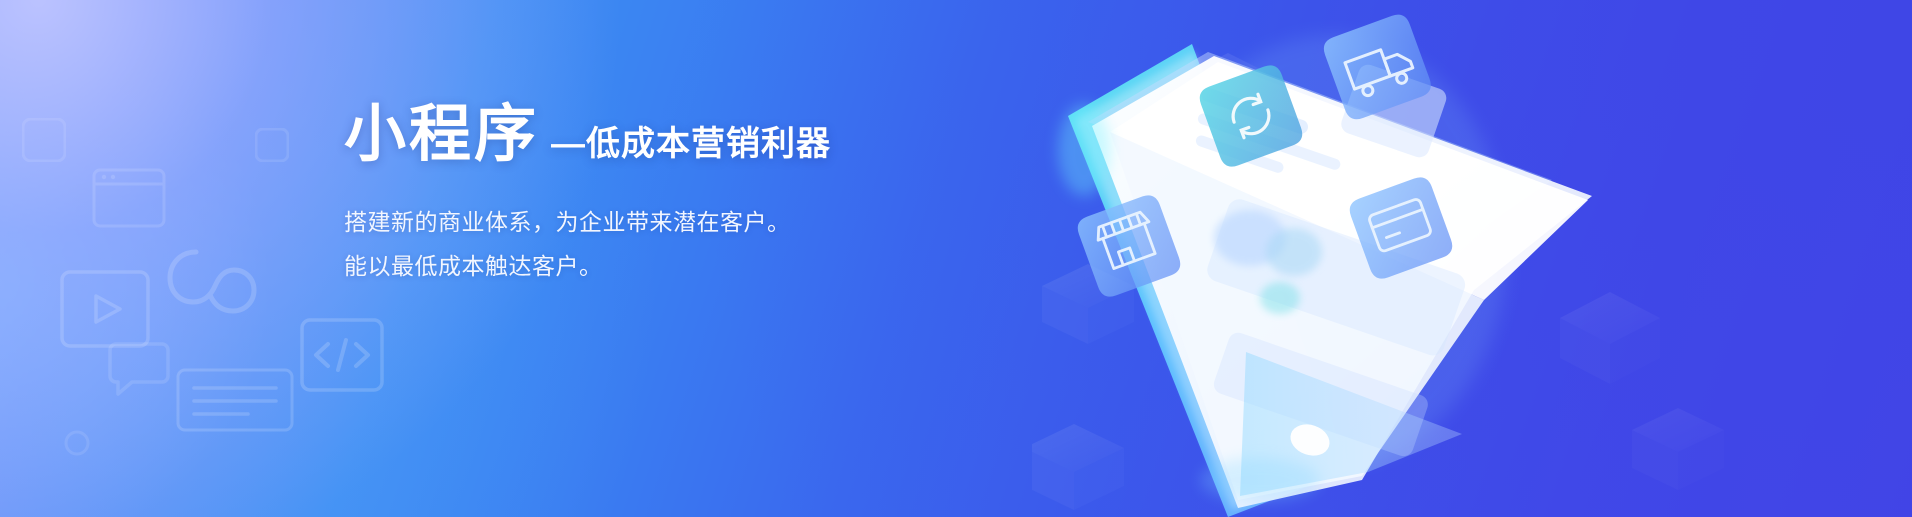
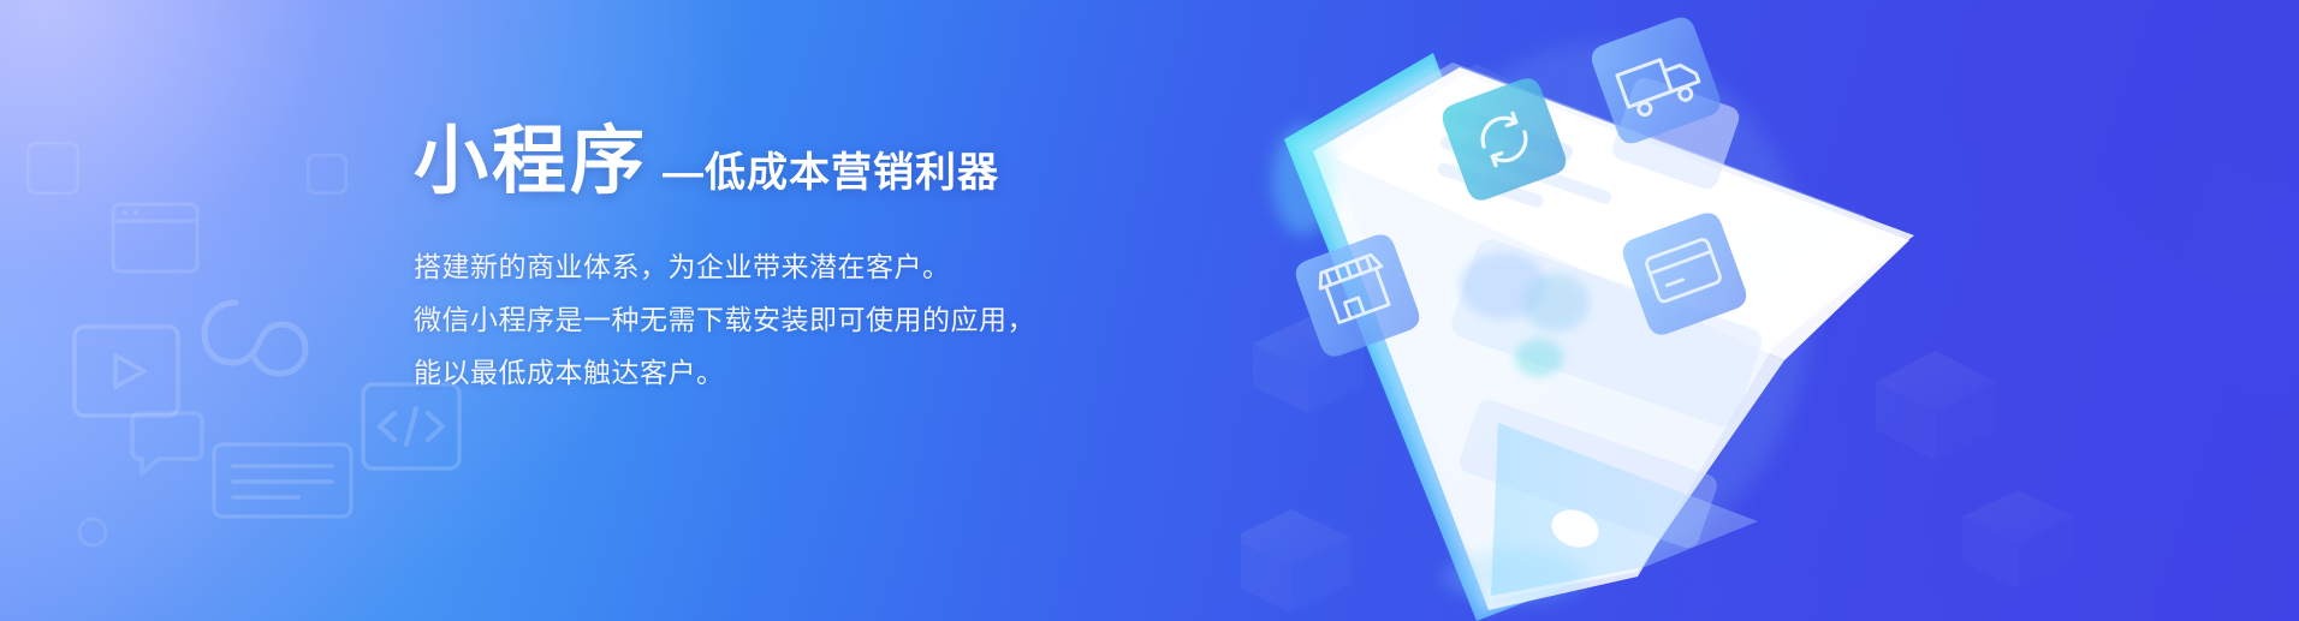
  小程序
  —低成本营销利器
  搭建新的商业体系，为企业带来潜在客户。
+ 微信小程序是一种无需下载安装即可使用的应用，
  能以最低成本触达客户。
